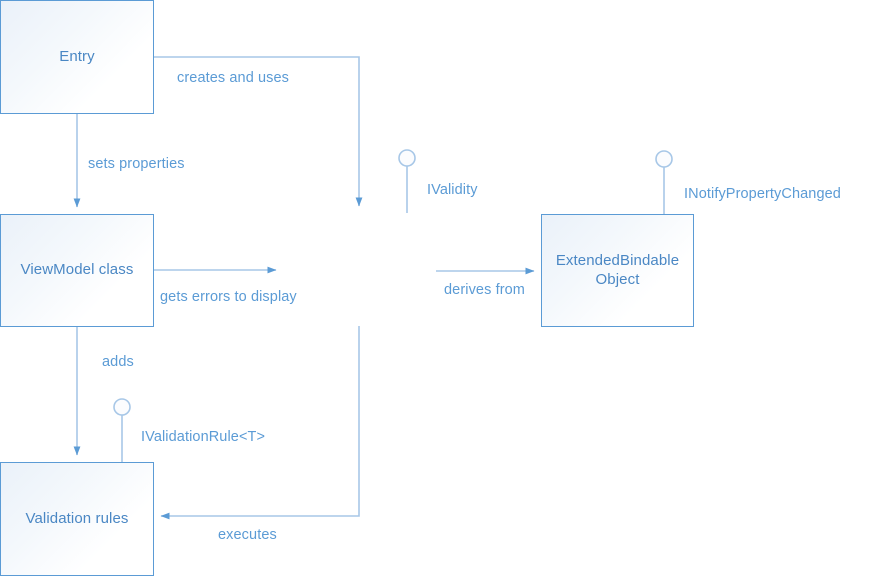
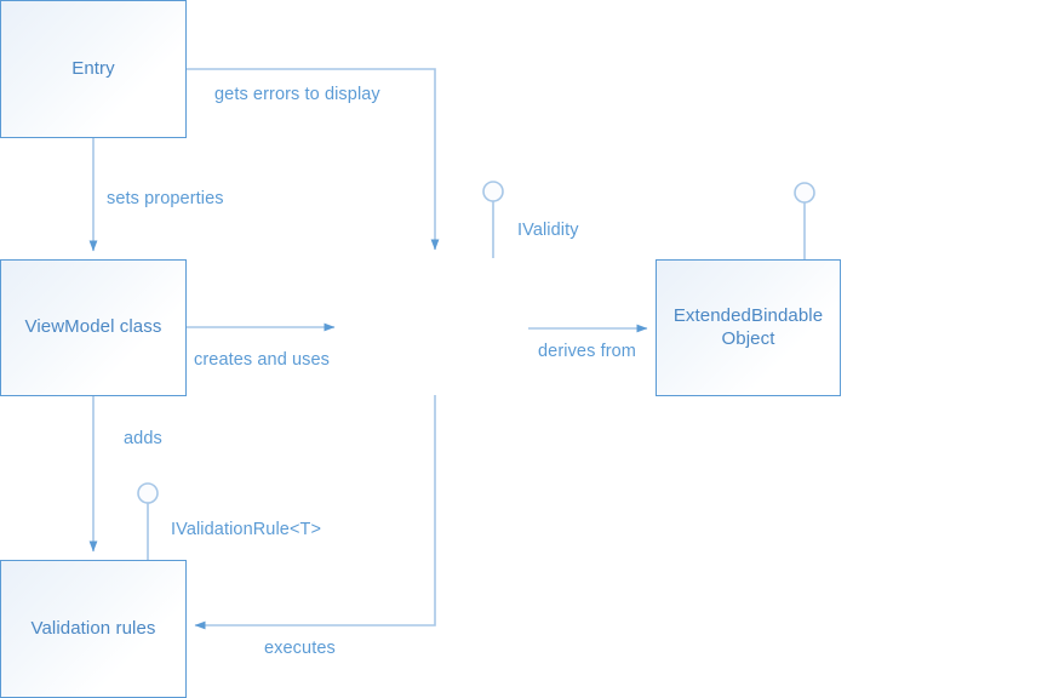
  Entry
  ViewModel class
  ExtendedBindable
  Object
  Validation rules
- creates and uses
+ gets errors to display
  sets properties
- gets errors to display
+ creates and uses
  derives from
  adds
  executes
  IValidity
- INotifyPropertyChanged
  IValidationRule<T>
